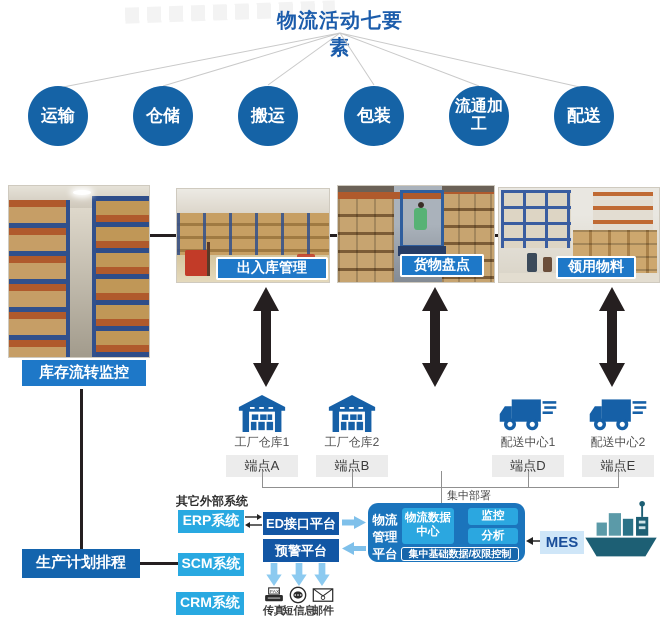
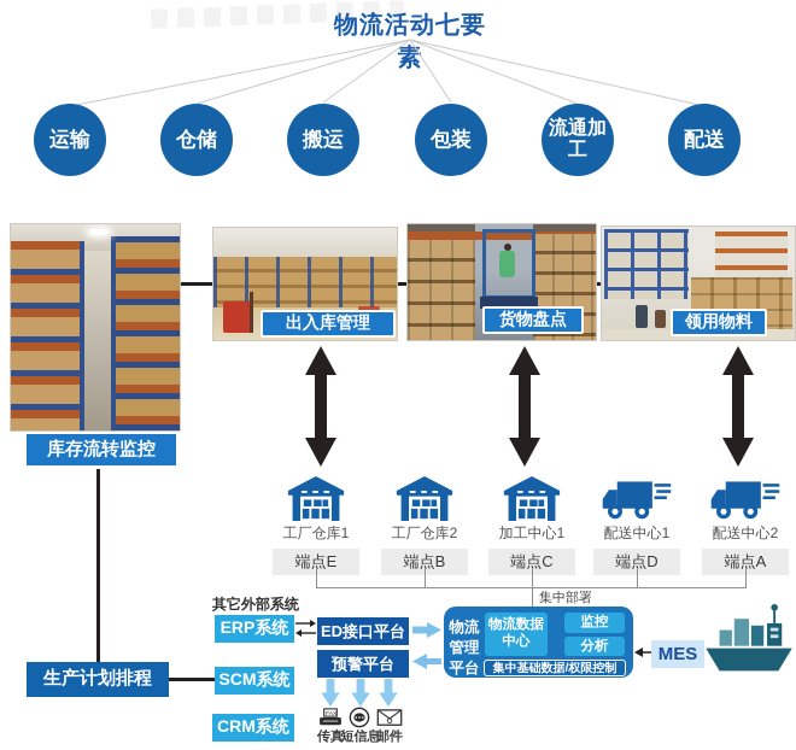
  物流活动七要素
  运输
  仓储
  搬运
  包装
  流通加工
  配送
  库存流转监控
  出入库管理
  货物盘点
  领用物料
  工厂仓库1
- 端点A
+ 端点E
  工厂仓库2
  端点B
+ 加工中心1
+ 端点C
  配送中心1
  端点D
  配送中心2
- 端点E
+ 端点A
  集中部署
  物流管理平台
  物流数据中心
  监控
  分析
  集中基础数据/权限控制
  MES
  其它外部系统
  ERP系统
  SCM系统
  CRM系统
  ED接口平台
  预警平台
  传真
  短信息
  邮件
  生产计划排程
